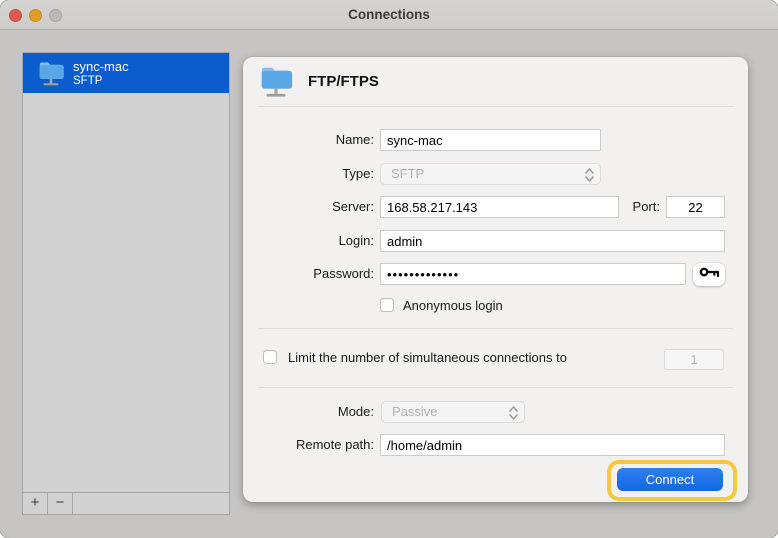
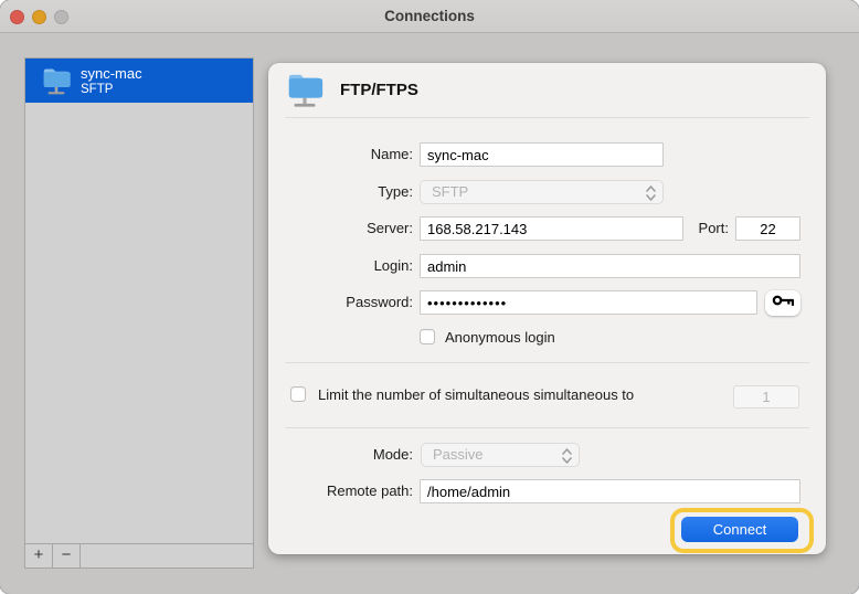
  Connections
  sync-mac
  SFTP
  +
  −
  FTP/FTPS
  Name:
  sync-mac
  Type:
  SFTP
  Server:
  168.58.217.143
  Port:
  22
  Login:
  admin
  Password:
  •••••••••••••
  Anonymous login
- Limit the number of simultaneous connections to
+ Limit the number of simultaneous simultaneous to
  1
  Mode:
  Passive
  Remote path:
  /home/admin
  Connect
